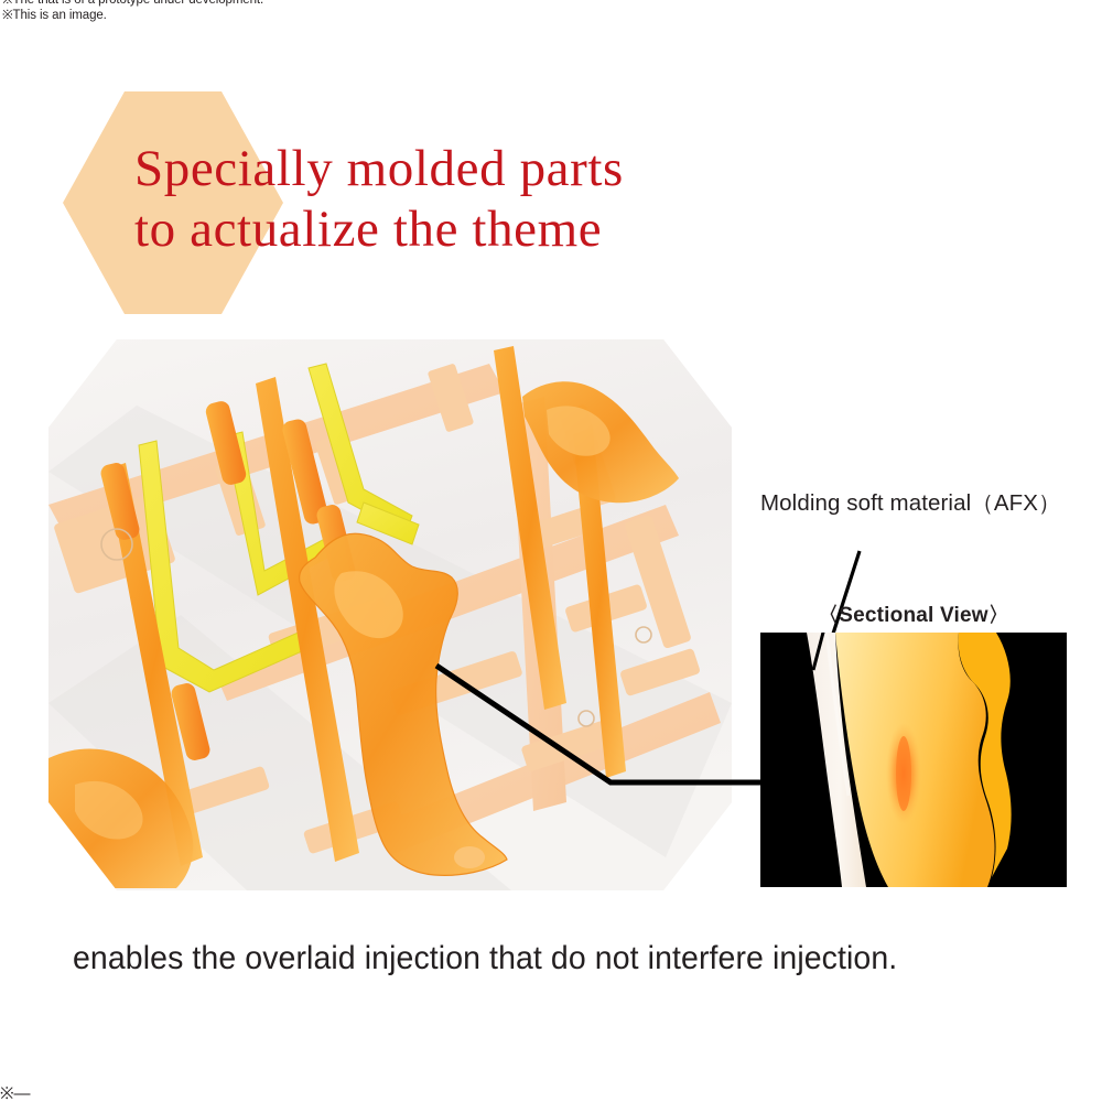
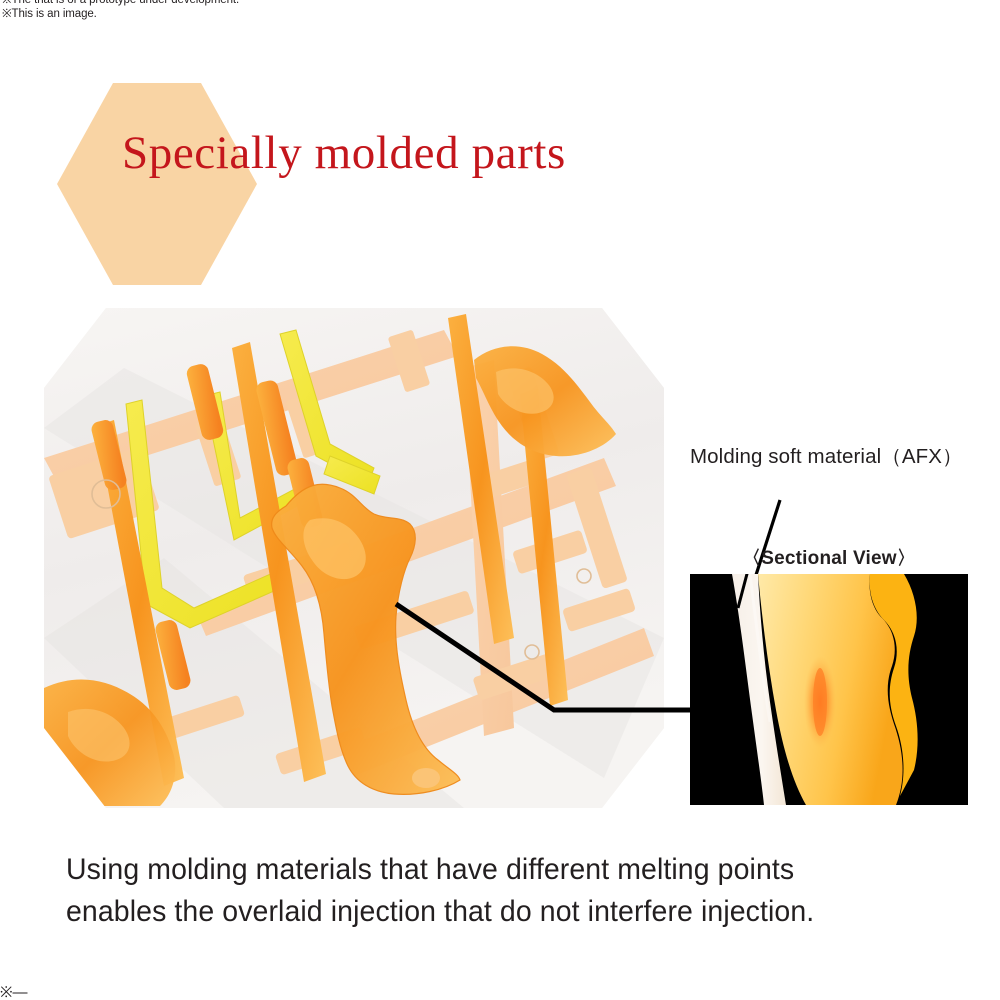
  ※The that is of a prototype under development.
  ※This is an image.
  Specially molded parts
- to actualize the theme
  Molding soft material（AFX）
  〈Sectional View〉
+ Using molding materials that have different melting points
  enables the overlaid injection that do not interfere injection.
  ※—
